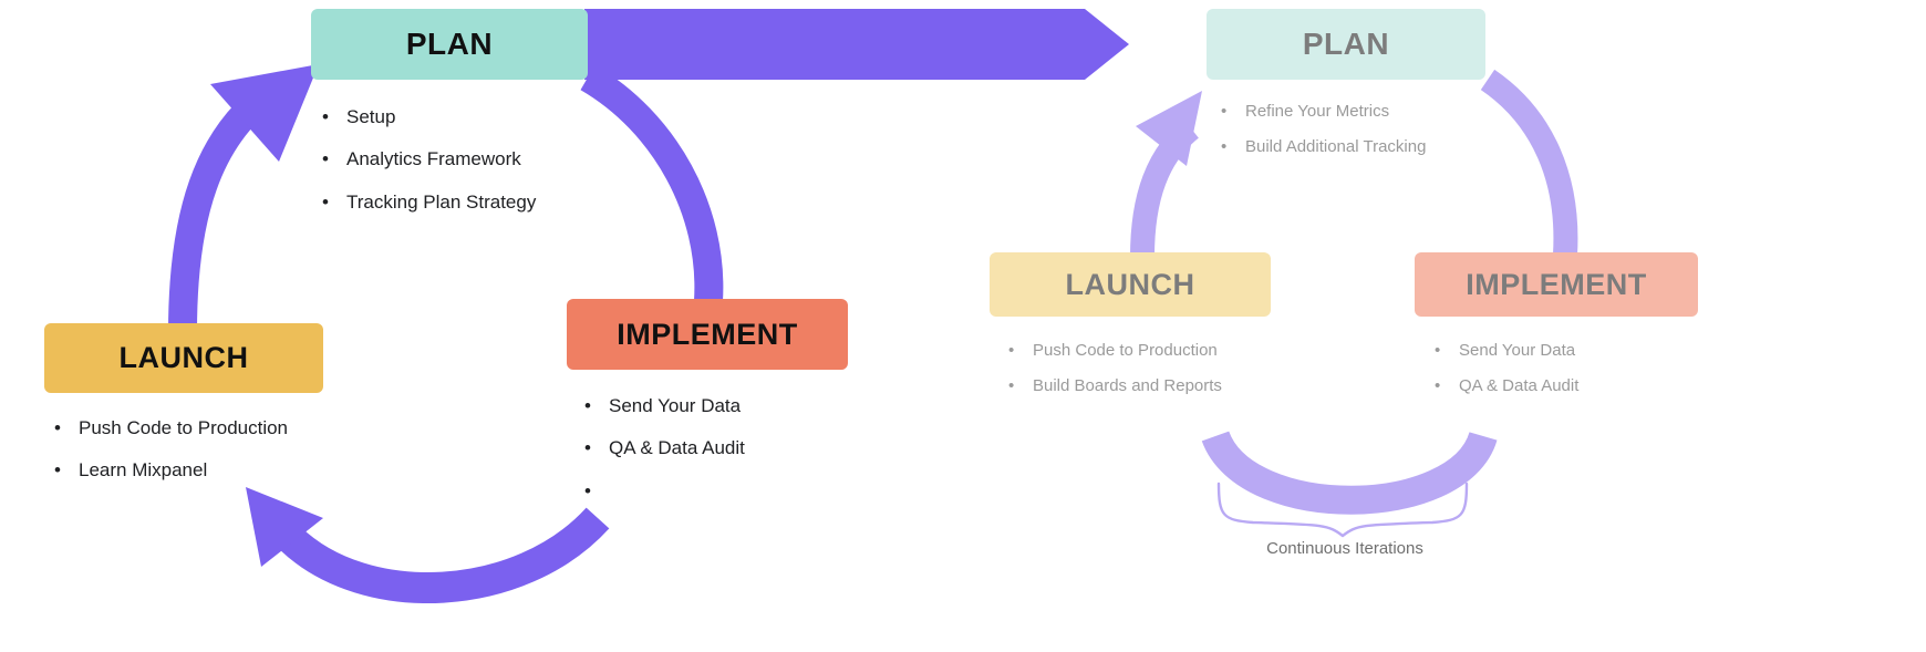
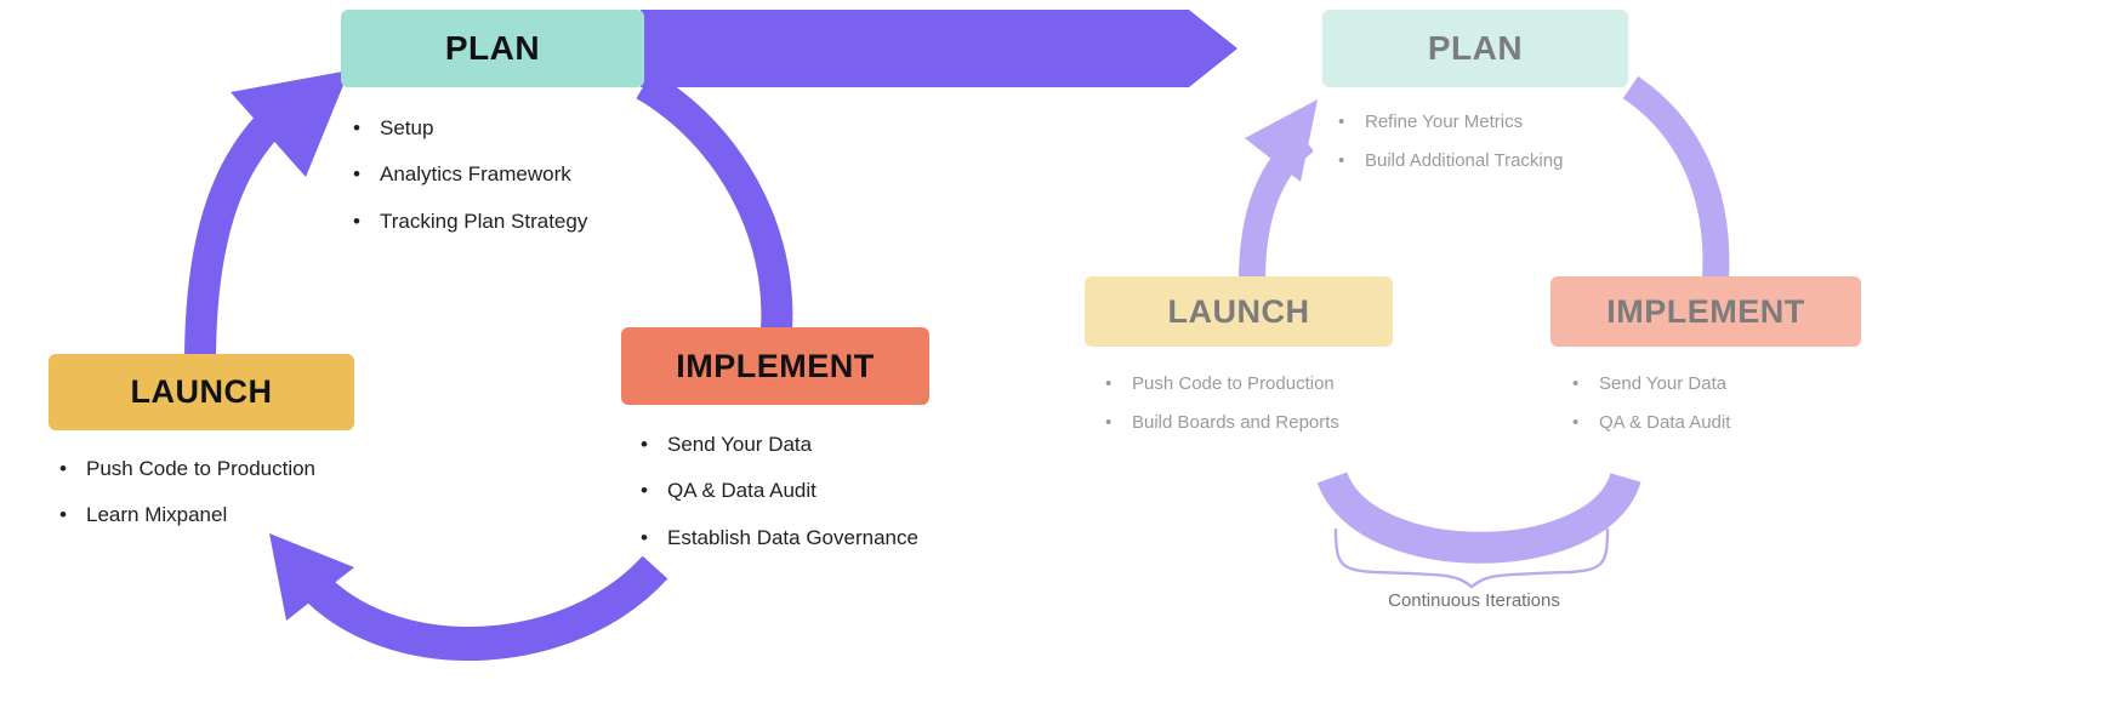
  PLAN
  •
  Setup
  •
  Analytics Framework
  •
  Tracking Plan Strategy
  LAUNCH
  •
  Push Code to Production
  •
  Learn Mixpanel
  IMPLEMENT
  •
  Send Your Data
  •
  QA & Data Audit
  •
+ Establish Data Governance
  PLAN
  •
  Refine Your Metrics
  •
  Build Additional Tracking
  LAUNCH
  •
  Push Code to Production
  •
  Build Boards and Reports
  IMPLEMENT
  •
  Send Your Data
  •
  QA & Data Audit
  Continuous Iterations
